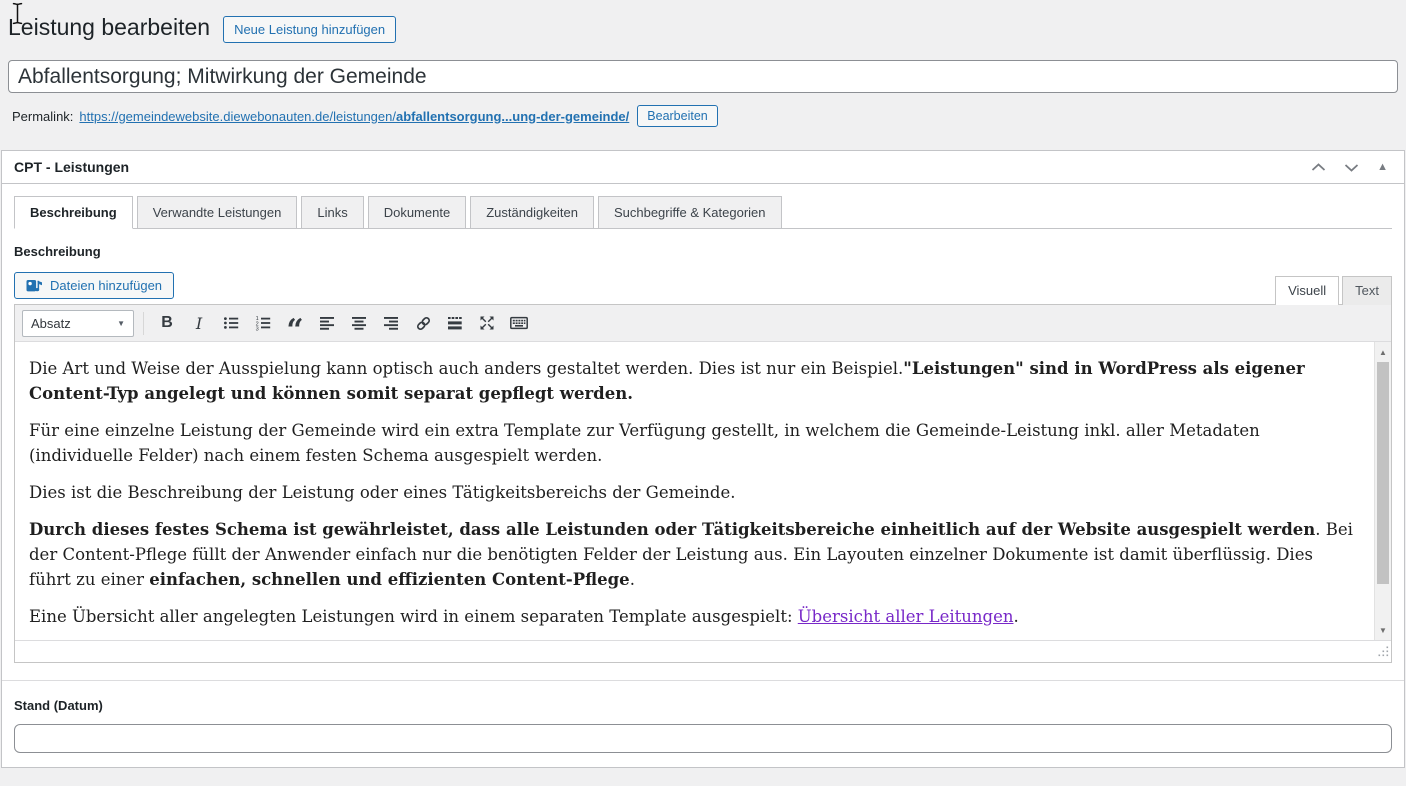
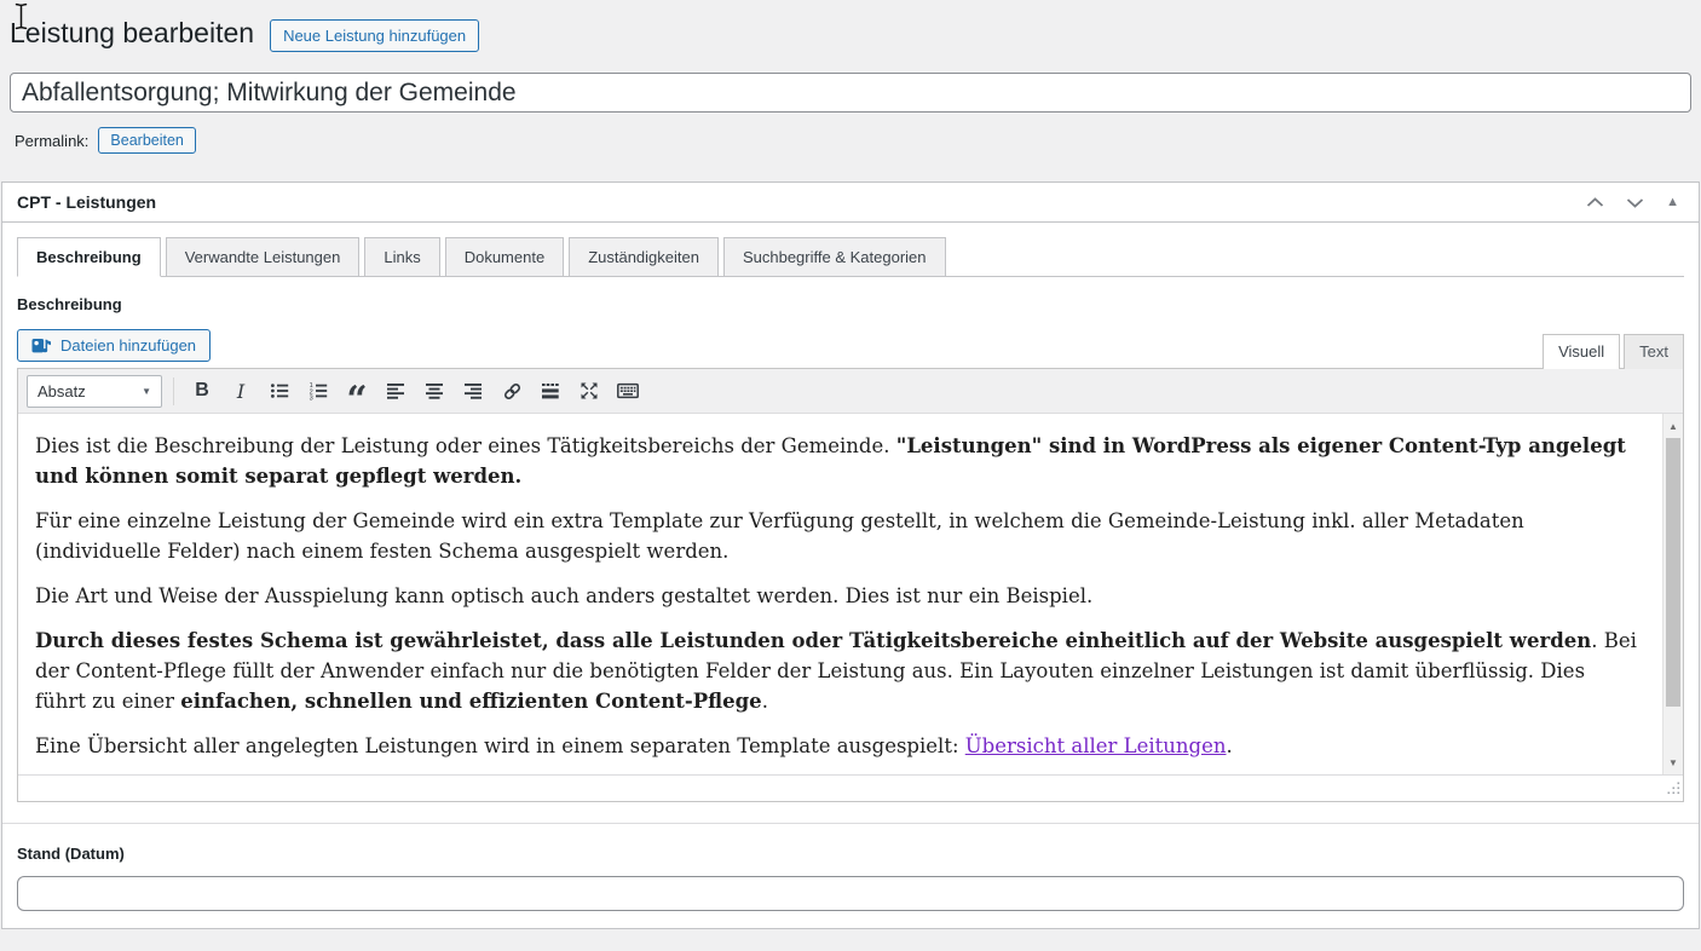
  Leistung bearbeiten
  Neue Leistung hinzufügen
  Abfallentsorgung; Mitwirkung der Gemeinde
  Permalink:
- https://gemeindewebsite.diewebonauten.de/leistungen/abfallentsorgung...ung-der-gemeinde/
  Bearbeiten
  CPT - Leistungen
  ▲
  Beschreibung
  Verwandte Leistungen
  Links
  Dokumente
  Zuständigkeiten
  Suchbegriffe & Kategorien
  Beschreibung
  Dateien hinzufügen
  Visuell
  Text
  Absatz
  ▼
  B
  I
  “
  ▲
  ▼
- Die Art und Weise der Ausspielung kann optisch auch anders gestaltet werden. Dies ist nur ein Beispiel."Leistungen" sind in WordPress als eigener Content-Typ angelegt und können somit separat gepflegt werden.
+ Dies ist die Beschreibung der Leistung oder eines Tätigkeitsbereichs der Gemeinde. "Leistungen" sind in WordPress als eigener Content-Typ angelegt und können somit separat gepflegt werden.
  Für eine einzelne Leistung der Gemeinde wird ein extra Template zur Verfügung gestellt, in welchem die Gemeinde-Leistung inkl. aller Metadaten (individuelle Felder) nach einem festen Schema ausgespielt werden.
- Dies ist die Beschreibung der Leistung oder eines Tätigkeitsbereichs der Gemeinde.
+ Die Art und Weise der Ausspielung kann optisch auch anders gestaltet werden. Dies ist nur ein Beispiel.
- Durch dieses festes Schema ist gewährleistet, dass alle Leistunden oder Tätigkeitsbereiche einheitlich auf der Website ausgespielt werden. Bei der Content-Pflege füllt der Anwender einfach nur die benötigten Felder der Leistung aus. Ein Layouten einzelner Dokumente ist damit überflüssig. Dies führt zu einer einfachen, schnellen und effizienten Content-Pflege.
+ Durch dieses festes Schema ist gewährleistet, dass alle Leistunden oder Tätigkeitsbereiche einheitlich auf der Website ausgespielt werden. Bei der Content-Pflege füllt der Anwender einfach nur die benötigten Felder der Leistung aus. Ein Layouten einzelner Leistungen ist damit überflüssig. Dies führt zu einer einfachen, schnellen und effizienten Content-Pflege.
  Eine Übersicht aller angelegten Leistungen wird in einem separaten Template ausgespielt: Übersicht aller Leitungen.
  Stand (Datum)
